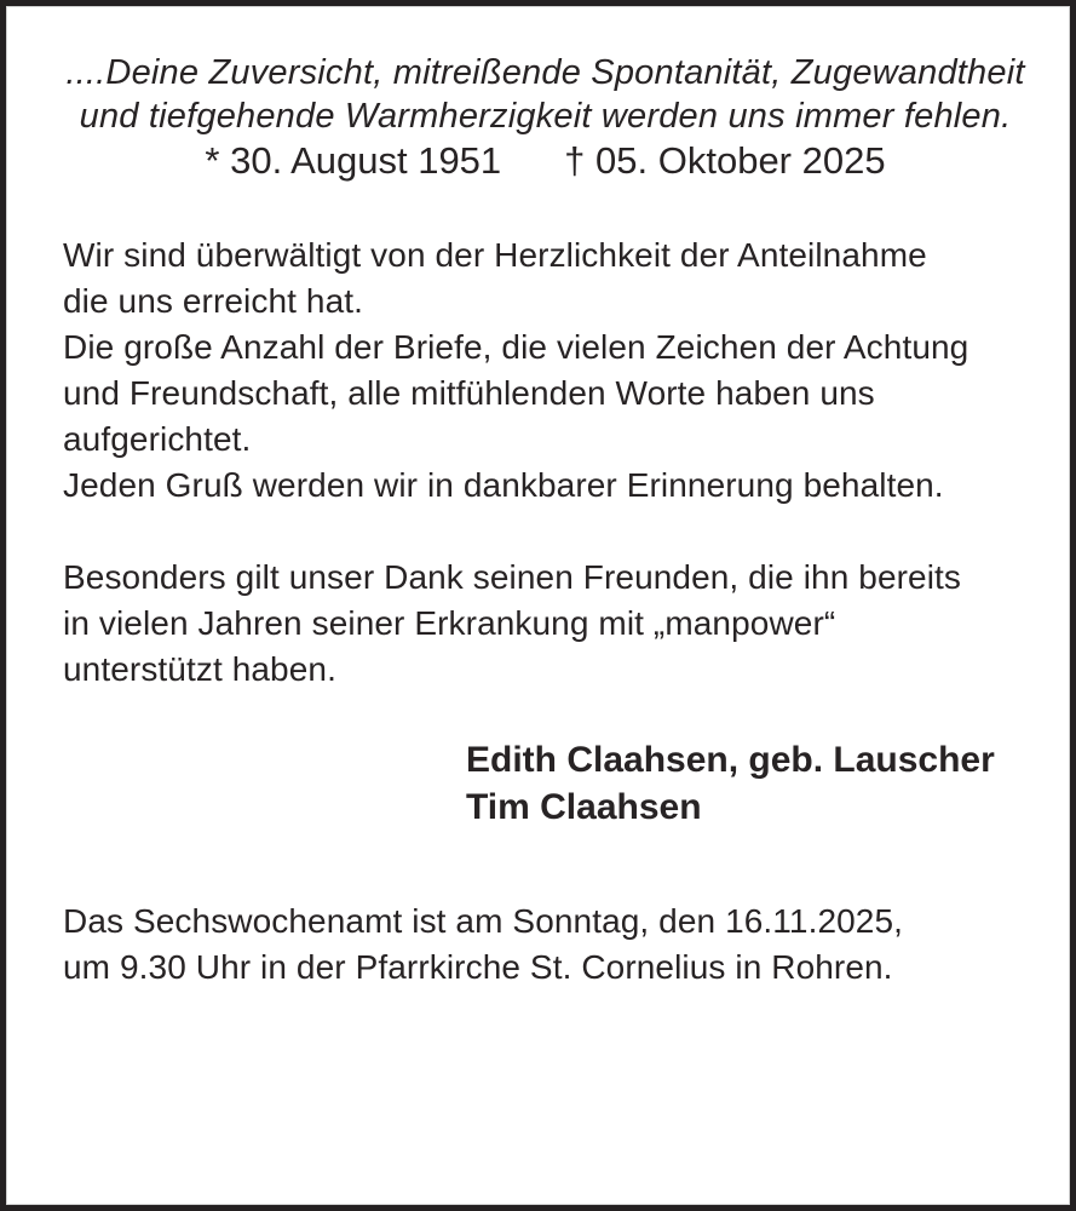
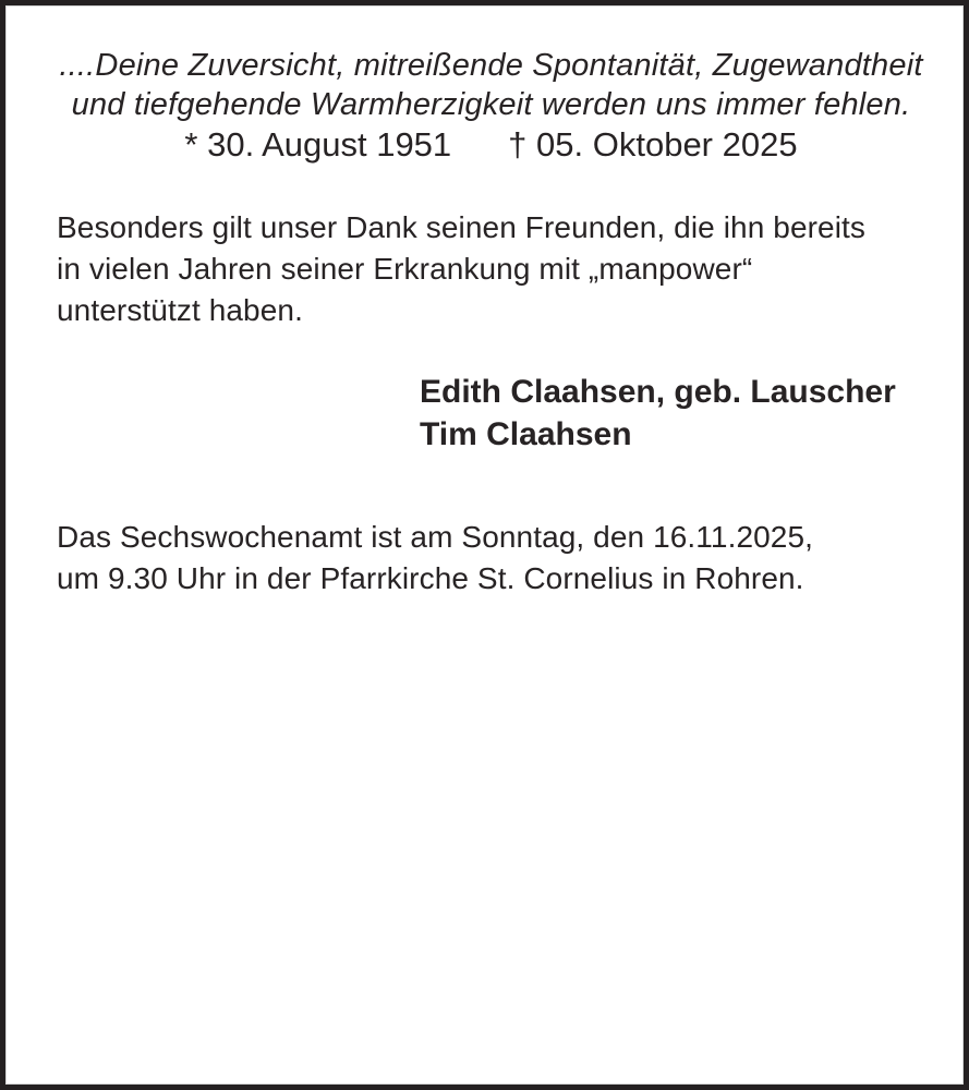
  ....Deine Zuversicht, mitreißende Spontanität, Zugewandtheit
  und tiefgehende Warmherzigkeit werden uns immer fehlen.
  * 30. August 1951
  † 05. Oktober 2025
- Wir sind überwältigt von der Herzlichkeit der Anteilnahme
- die uns erreicht hat.
- Die große Anzahl der Briefe, die vielen Zeichen der Achtung
- und Freundschaft, alle mitfühlenden Worte haben uns
- aufgerichtet.
- Jeden Gruß werden wir in dankbarer Erinnerung behalten.
  Besonders gilt unser Dank seinen Freunden, die ihn bereits
  in vielen Jahren seiner Erkrankung mit „manpower“
  unterstützt haben.
  Edith Claahsen, geb. Lauscher
  Tim Claahsen
  Das Sechswochenamt ist am Sonntag, den 16.11.2025,
  um 9.30 Uhr in der Pfarrkirche St. Cornelius in Rohren.
